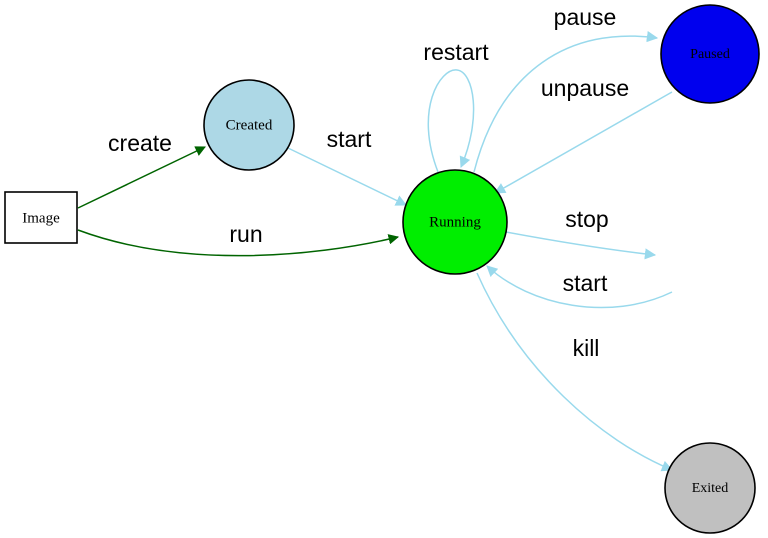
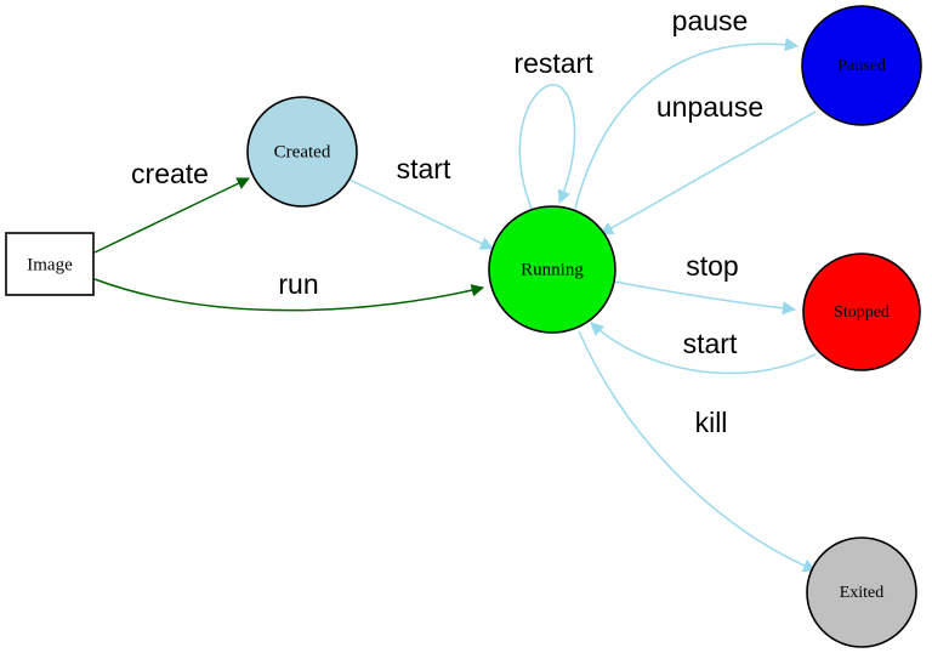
  create
  run
  start
  restart
  pause
  unpause
  stop
  start
  kill
  Image
  Created
  Running
  Paused
+ Stopped
  Exited
